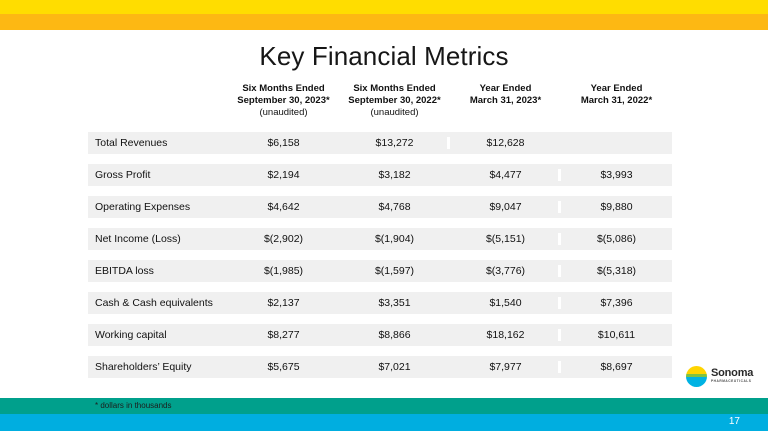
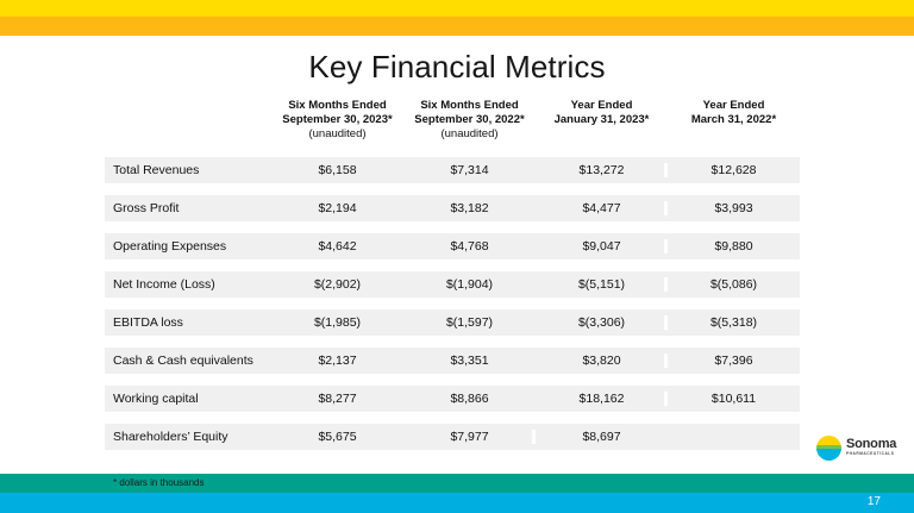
  Key Financial Metrics
  Six Months Ended
  September 30, 2023*
  (unaudited)
  Six Months Ended
  September 30, 2022*
  (unaudited)
  Year Ended
- March 31, 2023*
+ January 31, 2023*
  Year Ended
  March 31, 2022*
  Total Revenues
  $6,158
+ $7,314
  $13,272
  $12,628
  Gross Profit
  $2,194
  $3,182
  $4,477
  $3,993
  Operating Expenses
  $4,642
  $4,768
  $9,047
  $9,880
  Net Income (Loss)
  $(2,902)
  $(1,904)
  $(5,151)
  $(5,086)
  EBITDA loss
  $(1,985)
  $(1,597)
- $(3,776)
+ $(3,306)
  $(5,318)
  Cash & Cash equivalents
  $2,137
  $3,351
- $1,540
+ $3,820
  $7,396
  Working capital
  $8,277
  $8,866
  $18,162
  $10,611
  Shareholders’ Equity
  $5,675
- $7,021
  $7,977
  $8,697
  Sonoma
  * dollars in thousands
  17
